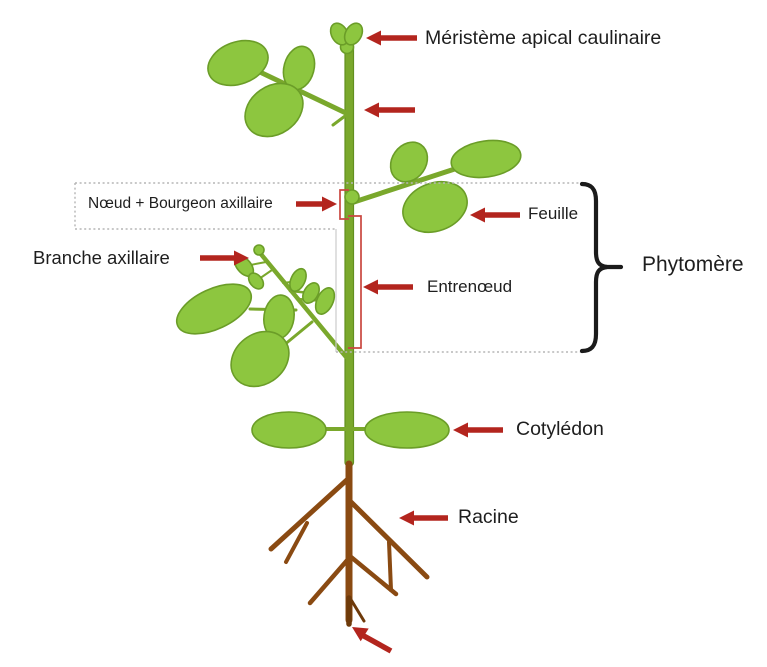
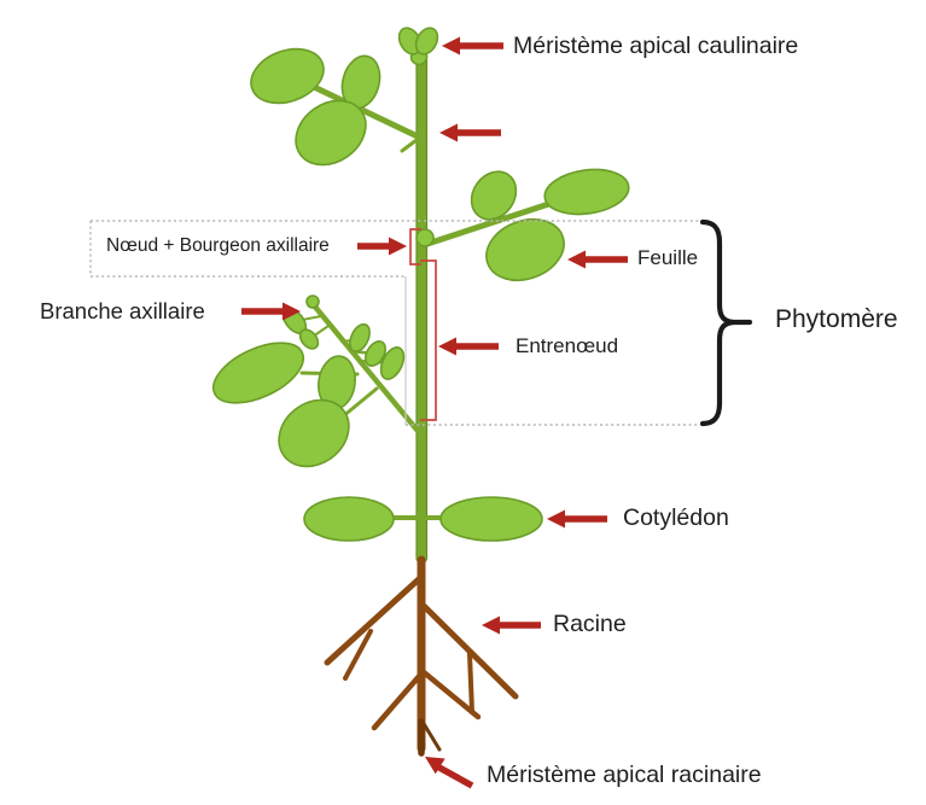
  Méristème apical caulinaire
  Nœud + Bourgeon axillaire
  Feuille
  Branche axillaire
  Entrenœud
  Phytomère
  Cotylédon
  Racine
+ Méristème apical racinaire
